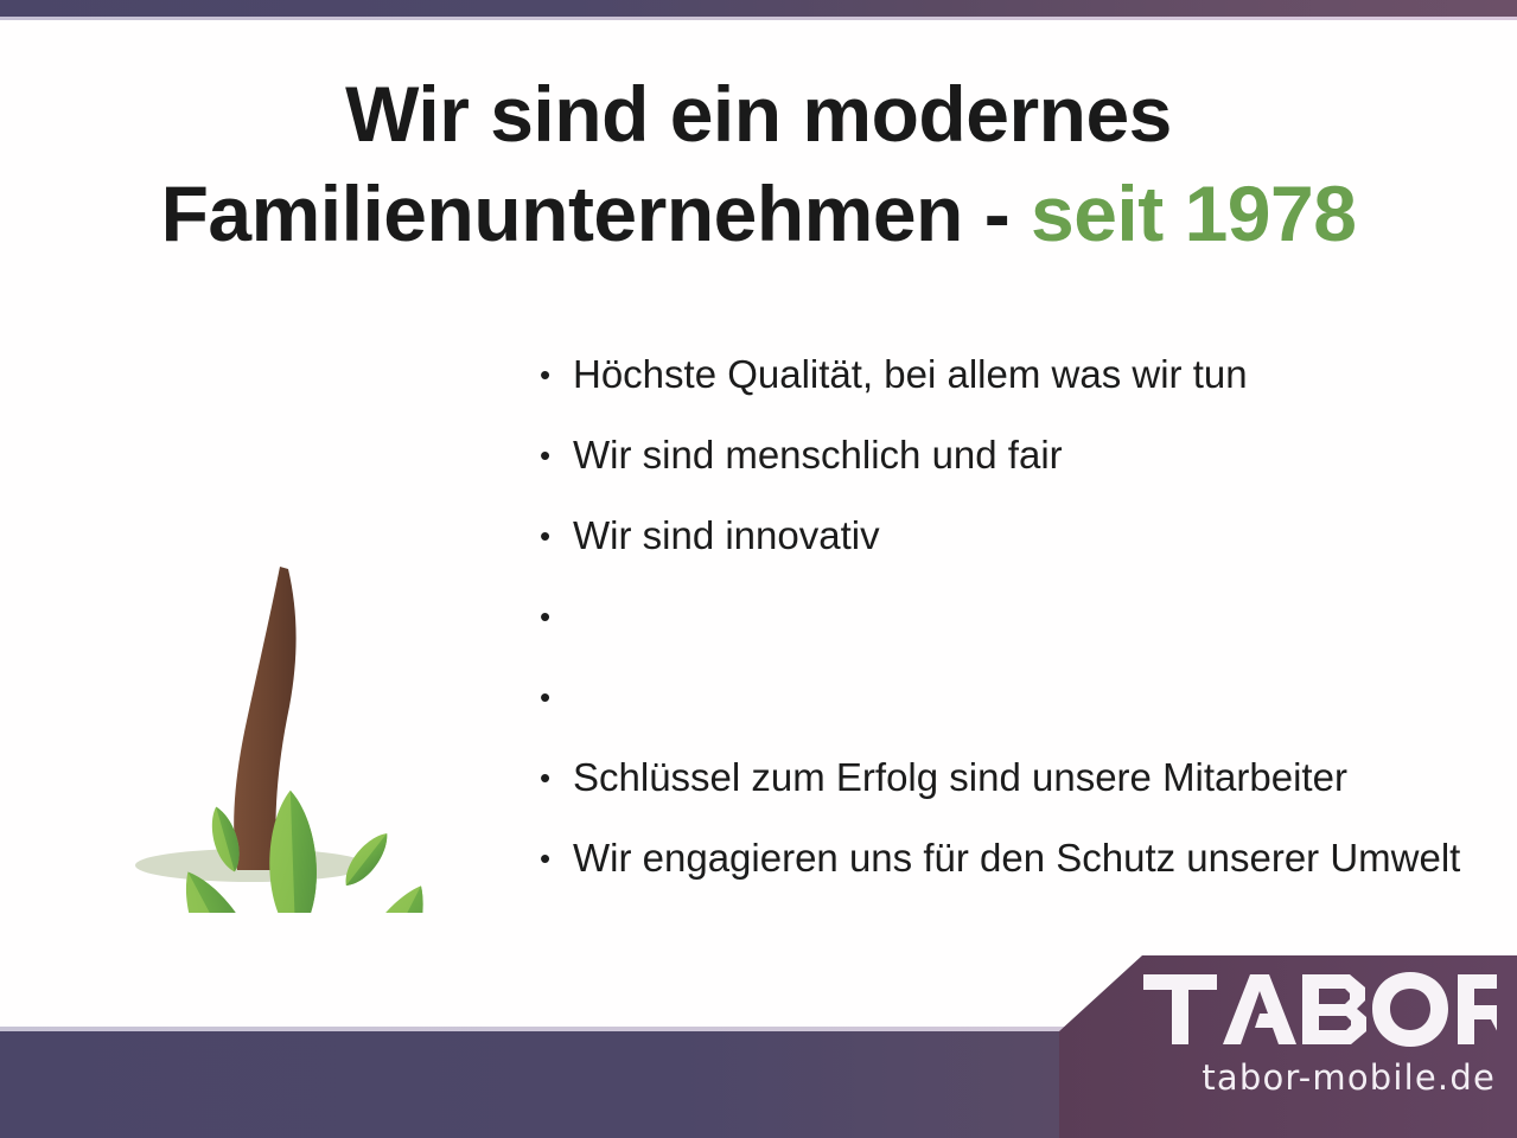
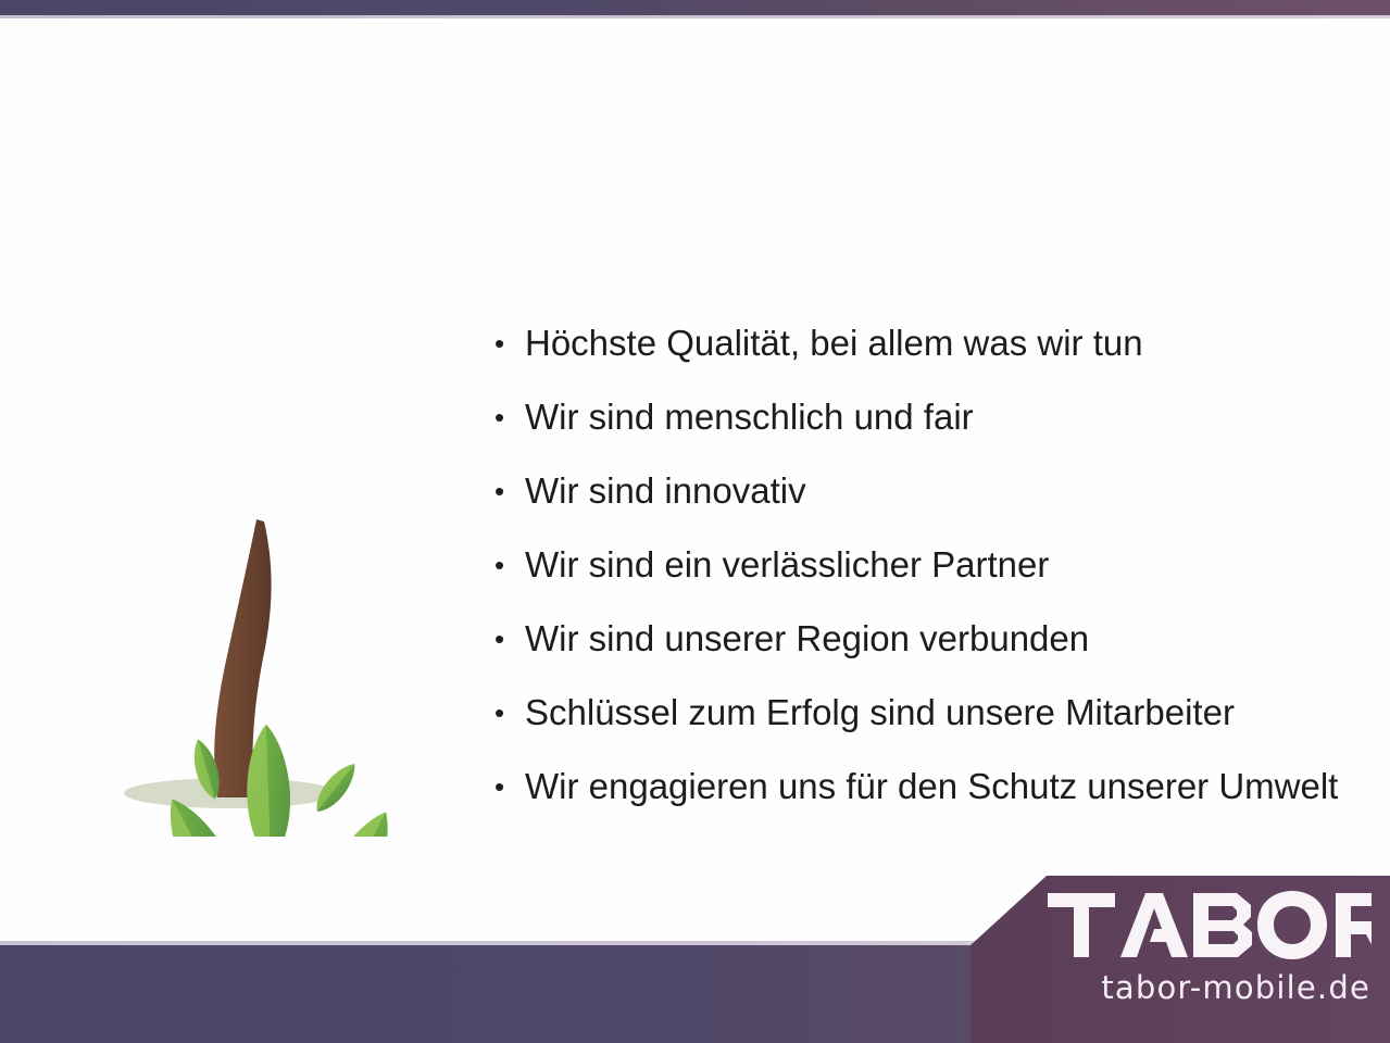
- Wir sind ein modernes
- Familienunternehmen - seit 1978
  •
  Höchste Qualität, bei allem was wir tun
  •
  Wir sind menschlich und fair
  •
  Wir sind innovativ
  •
+ Wir sind ein verlässlicher Partner
  •
+ Wir sind unserer Region verbunden
  •
  Schlüssel zum Erfolg sind unsere Mitarbeiter
  •
  Wir engagieren uns für den Schutz unserer Umwelt
  tabor-mobile.de
